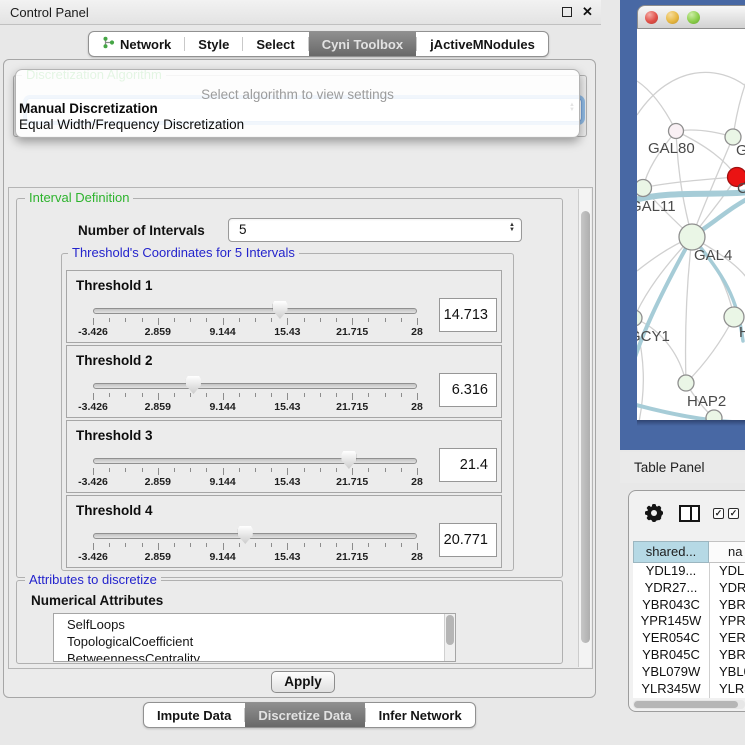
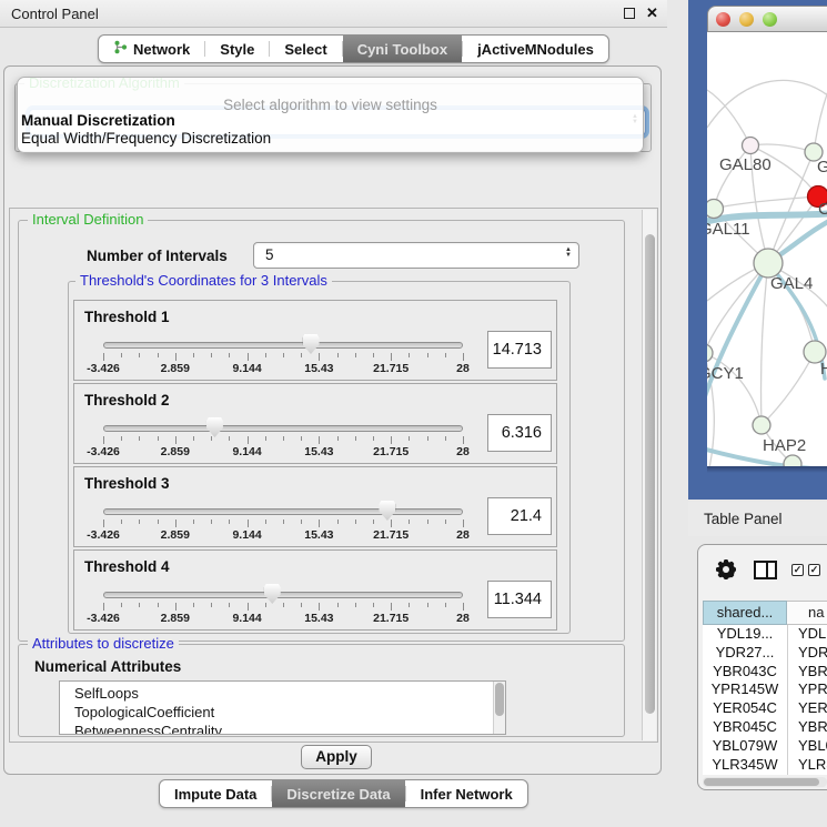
  Control Panel
  ✕
  Network
  Style
  Select
  Cyni Toolbox
  jActiveMNodules
  Discretization Algorithm
  Select algorithm to view settings
  Manual Discretization
  Equal Width/Frequency Discretization
  Interval Definition
  Number of Intervals
  5
- Threshold's Coordinates for 5 Intervals
+ Threshold's Coordinates for 3 Intervals
  Threshold 1
  -3.426
  2.859
  9.144
  15.43
  21.715
  28
  14.713
  Threshold 2
  -3.426
  2.859
  9.144
  15.43
  21.715
  28
  6.316
  Threshold 3
  -3.426
  2.859
  9.144
  15.43
  21.715
  28
  21.4
  Threshold 4
  -3.426
  2.859
  9.144
  15.43
  21.715
  28
- 20.771
+ 11.344
  Attributes to discretize
  Numerical Attributes
  SelfLoops
  TopologicalCoefficient
  BetweennessCentrality
  Apply
  Impute Data
  Discretize Data
  Infer Network
  GAL80
  C
  AL11
  GAL4
  CY1
  H
  HAP2
  Table Panel
  ✓
  ✓
  shared...
  na
  YDL19...
  YDL
  YDR27...
  YDR
  YBR043C
  YBR
  YPR145W
  YPR
  YER054C
  YER
  YBR045C
  YBR
  YBL079W
  YBL
  YLR345W
  YLR
